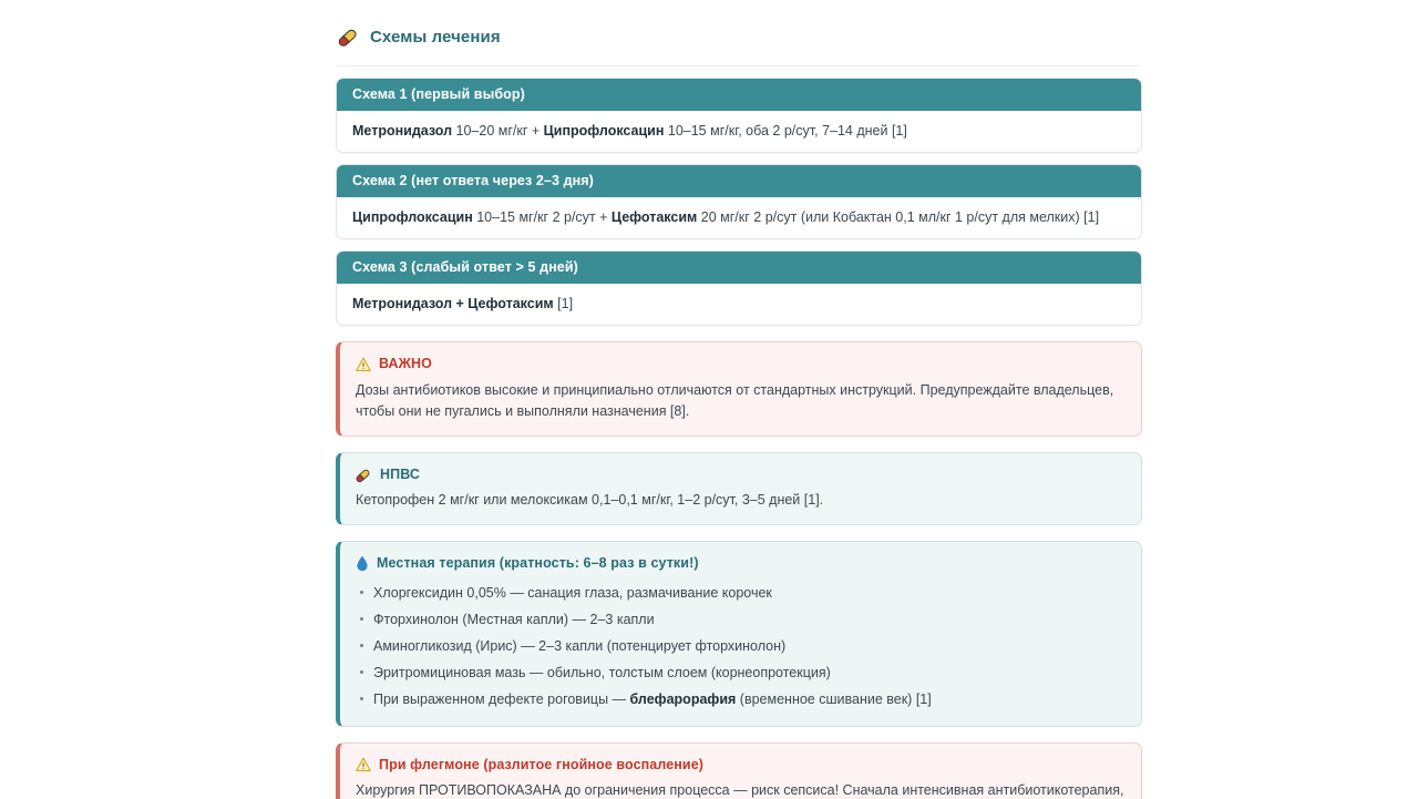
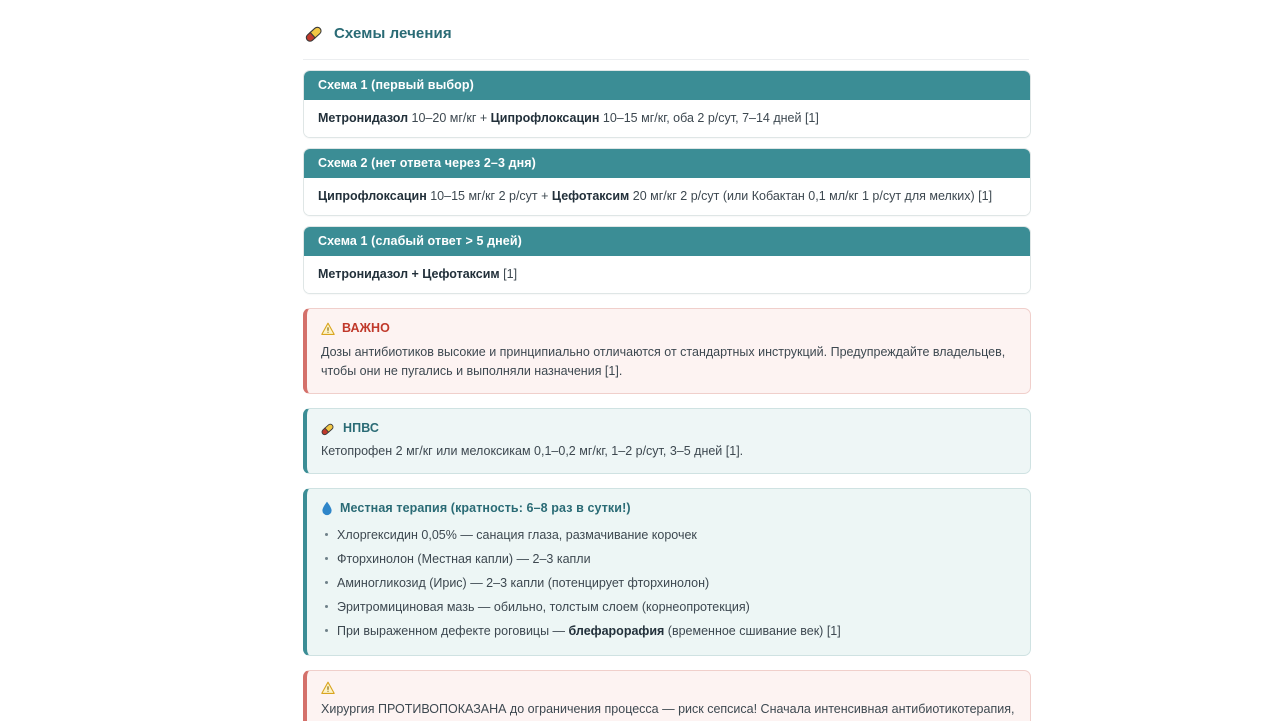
  Схемы лечения
  Схема 1 (первый выбор)
  Метронидазол 10–20 мг/кг + Ципрофлоксацин 10–15 мг/кг, оба 2 р/сут, 7–14 дней [1]
  Схема 2 (нет ответа через 2–3 дня)
  Ципрофлоксацин 10–15 мг/кг 2 р/сут + Цефотаксим 20 мг/кг 2 р/сут (или Кобактан 0,1 мл/кг 1 р/сут для мелких) [1]
- Схема 3 (слабый ответ > 5 дней)
+ Схема 1 (слабый ответ > 5 дней)
  Метронидазол + Цефотаксим [1]
  ВАЖНО
- Дозы антибиотиков высокие и принципиально отличаются от стандартных инструкций. Предупреждайте владельцев, чтобы они не пугались и выполняли назначения [8].
+ Дозы антибиотиков высокие и принципиально отличаются от стандартных инструкций. Предупреждайте владельцев, чтобы они не пугались и выполняли назначения [1].
  НПВС
- Кетопрофен 2 мг/кг или мелоксикам 0,1–0,1 мг/кг, 1–2 р/сут, 3–5 дней [1].
+ Кетопрофен 2 мг/кг или мелоксикам 0,1–0,2 мг/кг, 1–2 р/сут, 3–5 дней [1].
  Местная терапия (кратность: 6–8 раз в сутки!)
  Хлоргексидин 0,05% — санация глаза, размачивание корочек
  Фторхинолон (Местная капли) — 2–3 капли
  Аминогликозид (Ирис) — 2–3 капли (потенцирует фторхинолон)
  Эритромициновая мазь — обильно, толстым слоем (корнеопротекция)
  При выраженном дефекте роговицы — блефарорафия (временное сшивание век) [1]
- При флегмоне (разлитое гнойное воспаление)
  Хирургия ПРОТИВОПОКАЗАНА до ограничения процесса — риск сепсиса! Сначала интенсивная антибиотикотерапия,
